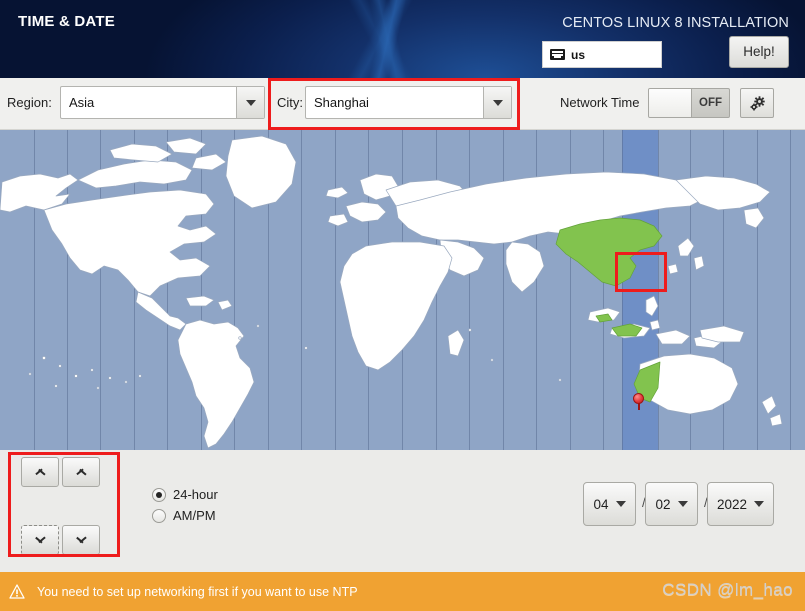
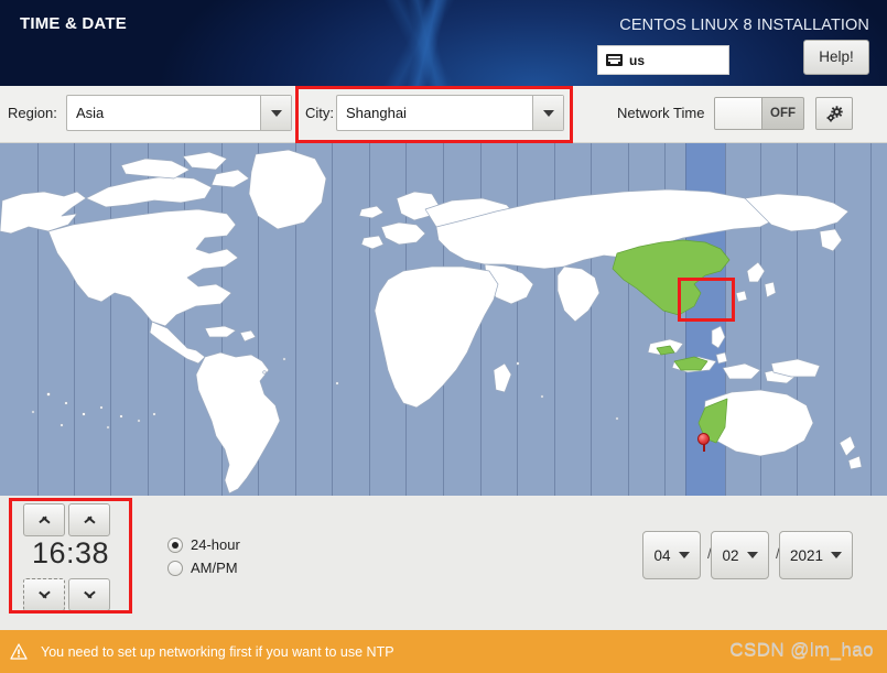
  TIME & DATE
  CENTOS LINUX 8 INSTALLATION
  us
  Help!
  Region:
  Asia
  City:
  Shanghai
  Network Time
  OFF
+ 16:38
  24-hour
  AM/PM
  04
  /
  02
  /
- 2022
+ 2021
  You need to set up networking first if you want to use NTP
  CSDN @lm_hao
